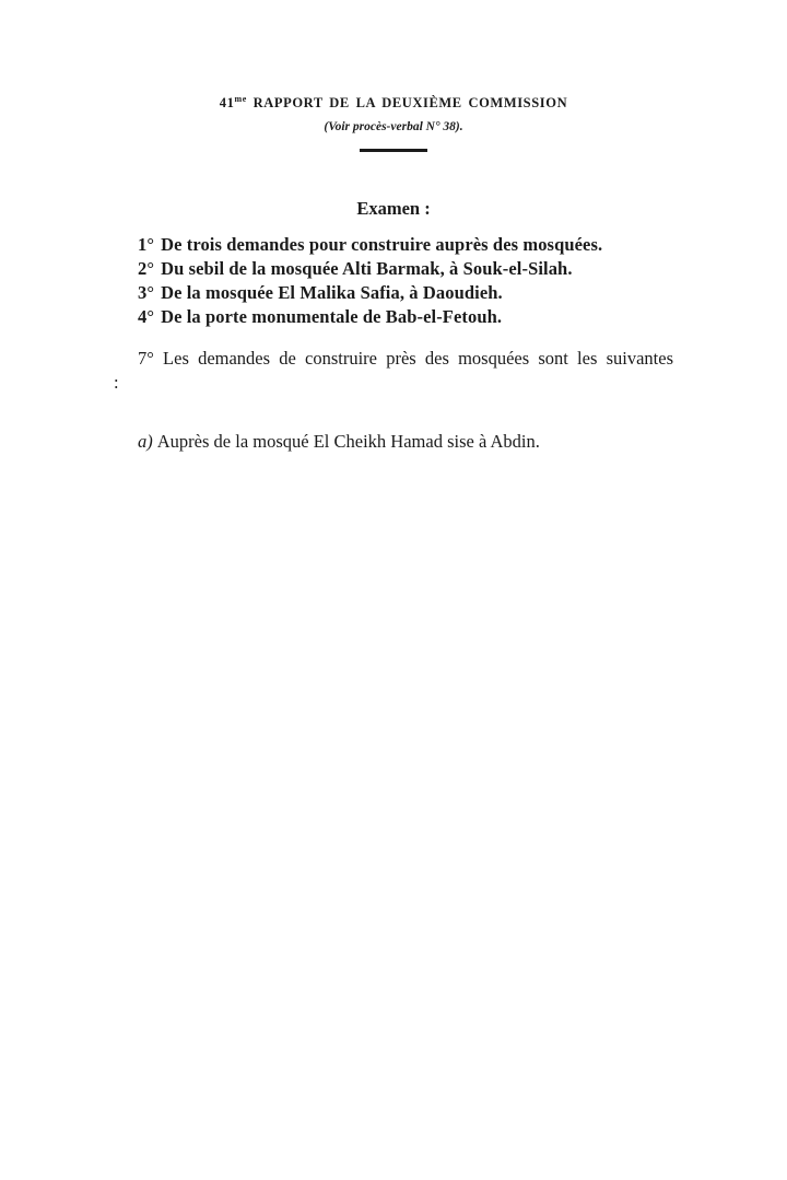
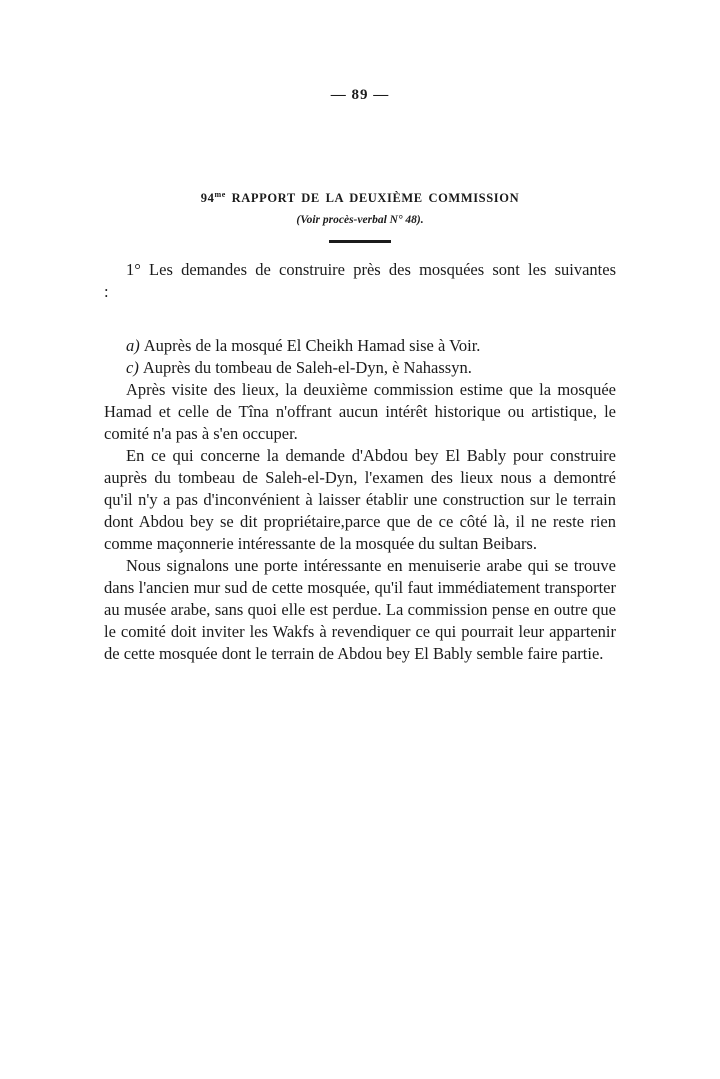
+ — 89 —
- 41me RAPPORT DE LA DEUXIÈME COMMISSION
+ 94me RAPPORT DE LA DEUXIÈME COMMISSION
- (Voir procès-verbal N° 38).
+ (Voir procès-verbal N° 48).
- Examen :
- 1° De trois demandes pour construire auprès des mosquées.
- 2° Du sebil de la mosquée Alti Barmak, à Souk-el-Silah.
- 3° De la mosquée El Malika Safia, à Daoudieh.
- 4° De la porte monumentale de Bab-el-Fetouh.
- 7° Les demandes de construire près des mosquées sont les suivantes :
+ 1° Les demandes de construire près des mosquées sont les suivantes :
- a) Auprès de la mosqué El Cheikh Hamad sise à Abdin.
+ a) Auprès de la mosqué El Cheikh Hamad sise à Voir.
+ c) Auprès du tombeau de Saleh-el-Dyn, è Nahassyn.
+ Après visite des lieux, la deuxième commission estime que la mosquée Hamad et celle de Tîna n'offrant aucun intérêt historique ou artistique, le comité n'a pas à s'en occuper.
+ En ce qui concerne la demande d'Abdou bey El Bably pour construire auprès du tombeau de Saleh-el-Dyn, l'examen des lieux nous a demontré qu'il n'y a pas d'inconvénient à laisser établir une construction sur le terrain dont Abdou bey se dit propriétaire,parce que de ce côté là, il ne reste rien comme maçonnerie intéressante de la mosquée du sultan Beibars.
+ Nous signalons une porte intéressante en menuiserie arabe qui se trouve dans l'ancien mur sud de cette mosquée, qu'il faut immédiatement transporter au musée arabe, sans quoi elle est perdue. La commission pense en outre que le comité doit inviter les Wakfs à revendiquer ce qui pourrait leur appartenir de cette mosquée dont le terrain de Abdou bey El Bably semble faire partie.
